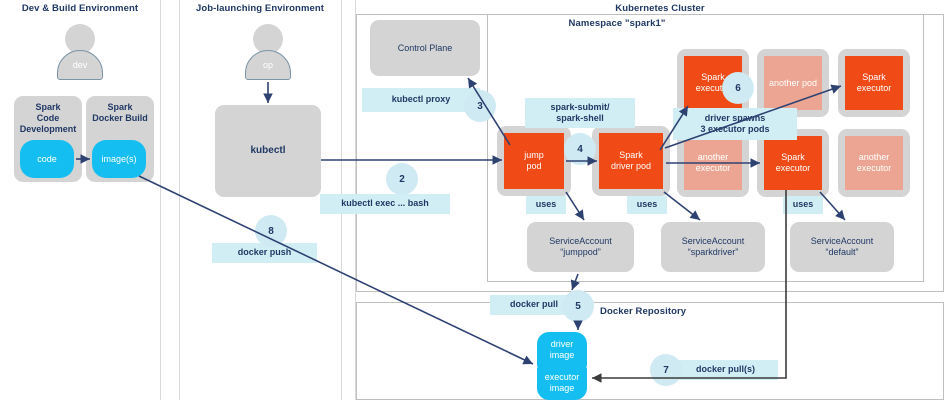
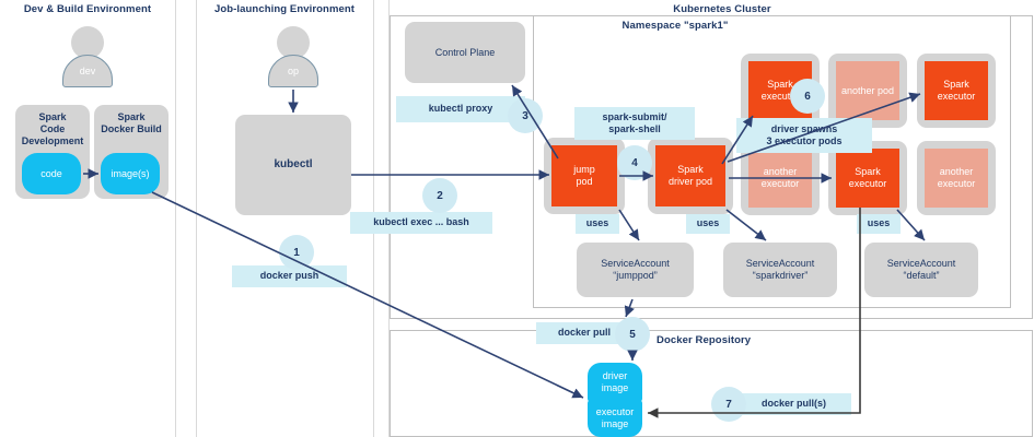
  Dev & Build Environment
  Job-launching Environment
  Kubernetes Cluster
  Namespace "spark1"
  Docker Repository
  dev
  Spark
  Code
  Development
  Spark
  Docker Build
  code
  image(s)
  op
  kubectl
  Control Plane
  jump
  pod
  Spark
  driver pod
  Spark
  execut
  another pod
  Spark
  executor
  another
  executor
  Spark
  executor
  another
  executor
  ServiceAccount
  “jumppod”
  ServiceAccount
  “sparkdriver”
  ServiceAccount
  “default”
  driver
  image
  executor
  image
  docker push
  kubectl exec ... bash
  kubectl proxy
  spark-submit/
  spark-shell
  driver spans
  3 excutor pods
  uses
  uses
  uses
  docker pull
  docker pull(s)
- 8
+ 1
  2
  3
  4
  5
  6
  7
